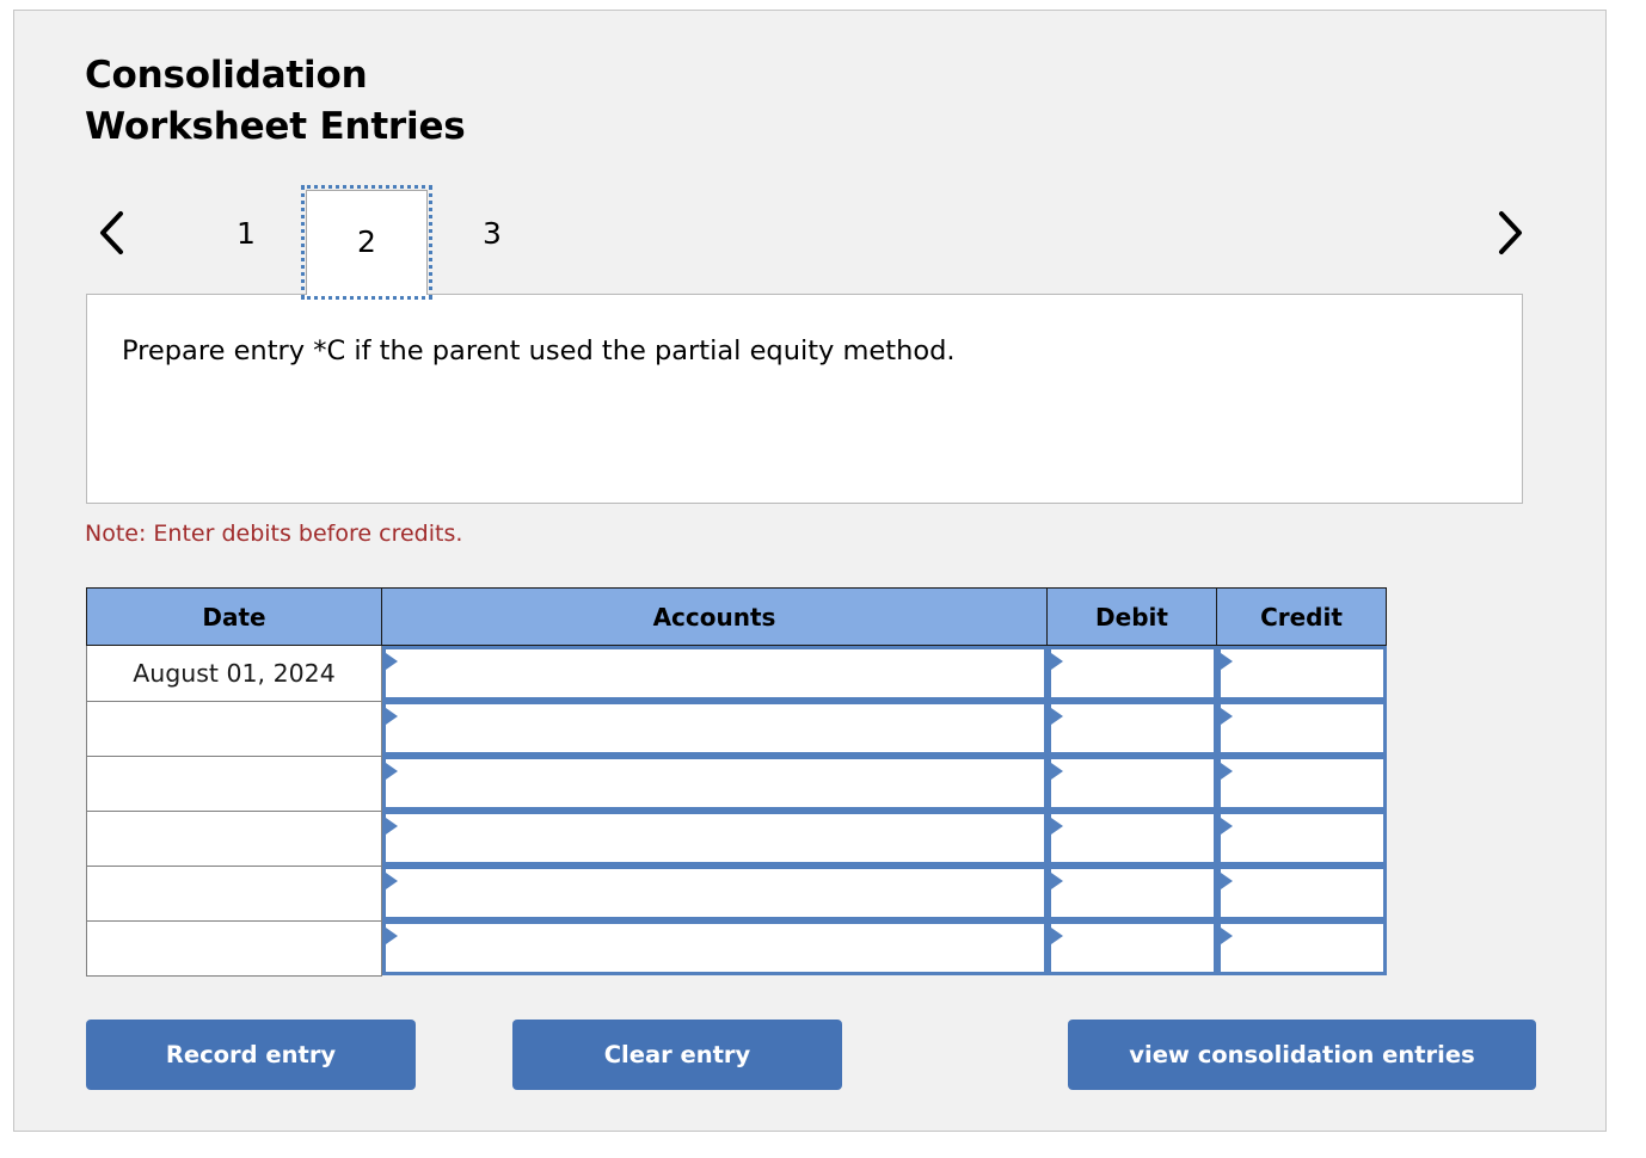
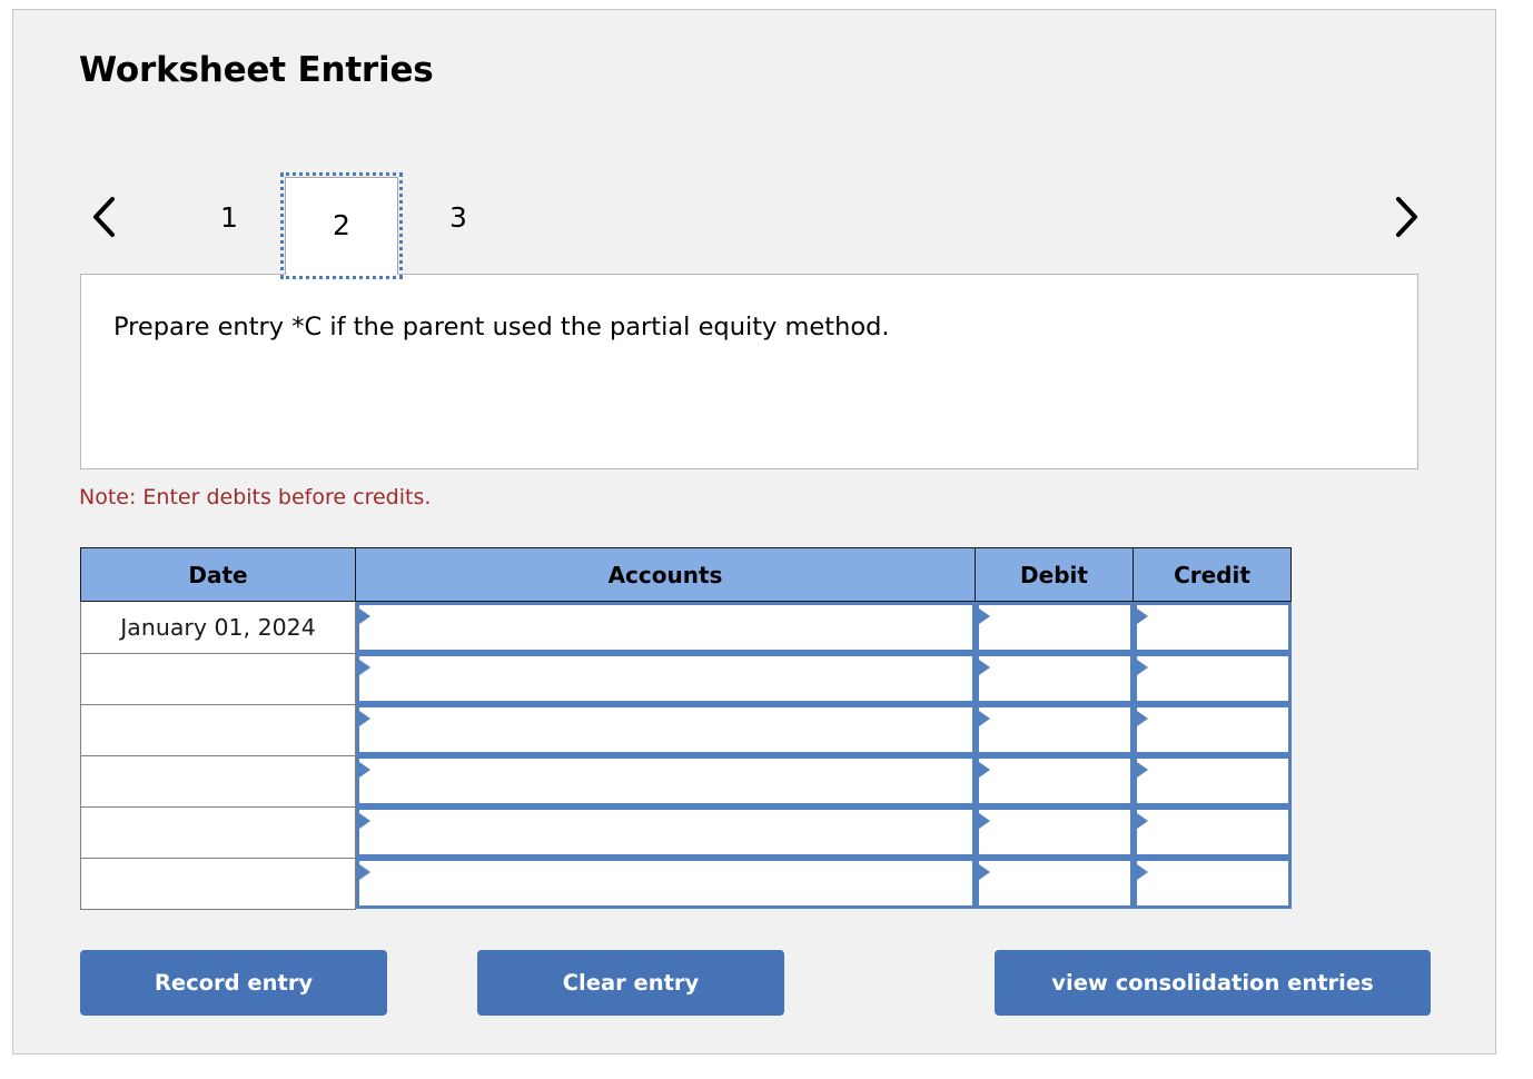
- Consolidation
  Worksheet Entries
  1
  2
  3
  Prepare entry *C if the parent used the partial equity method.
  Note: Enter debits before credits.
  Date	Accounts	Debit	Credit
- August 01, 2024
+ January 01, 2024
  Record entry
  Clear entry
  view consolidation entries
